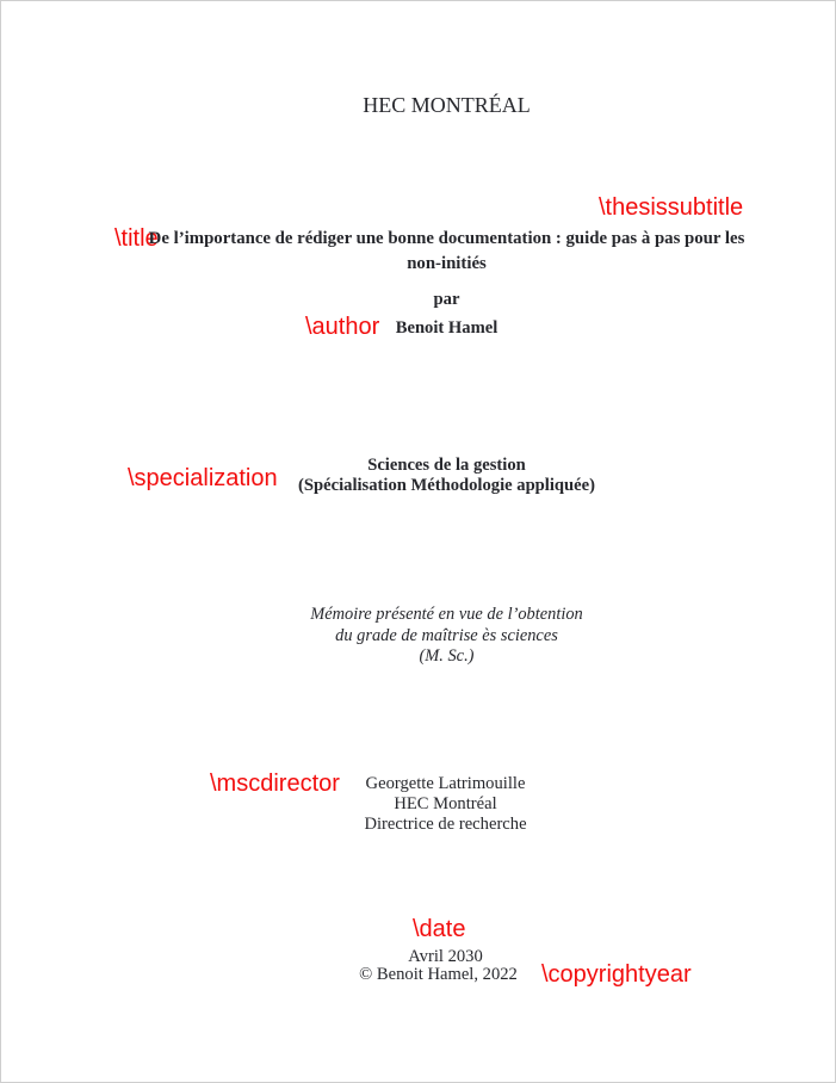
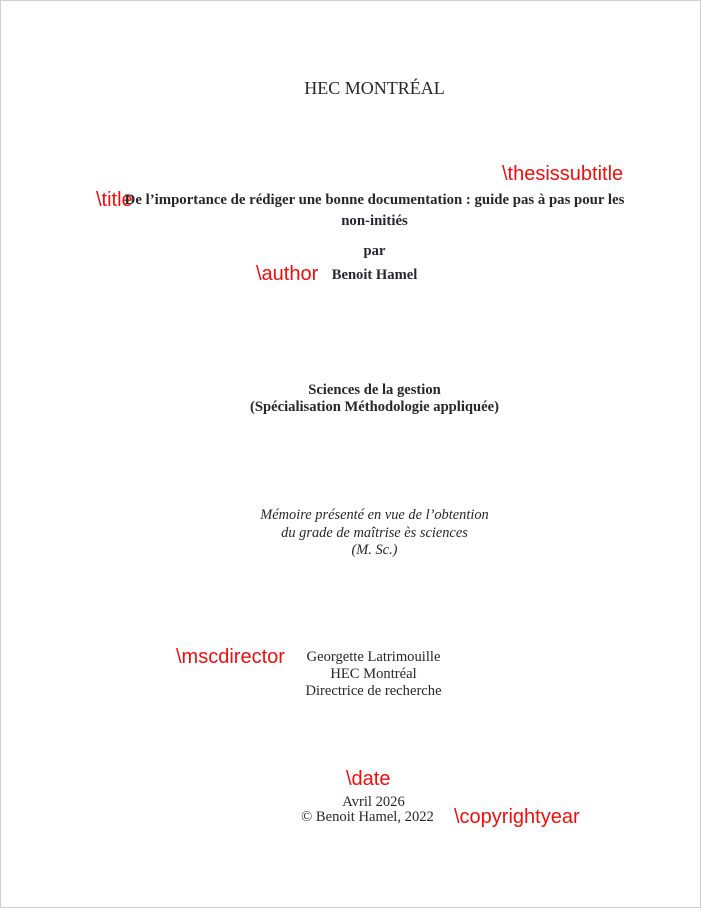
  HEC MONTRÉAL
  \thesissubtitle
  \title
  De l’importance de rédiger une bonne documentation : guide pas à pas pour les
  non-initiés
  par
  \author
  Benoit Hamel
- \specialization
  Sciences de la gestion
  (Spécialisation Méthodologie appliquée)
  Mémoire présenté en vue de l’obtention
  du grade de maîtrise ès sciences
  (M. Sc.)
  \mscdirector
  Georgette Latrimouille
  HEC Montréal
  Directrice de recherche
  \date
- Avril 2030
+ Avril 2026
  © Benoit Hamel, 2022
  \copyrightyear
